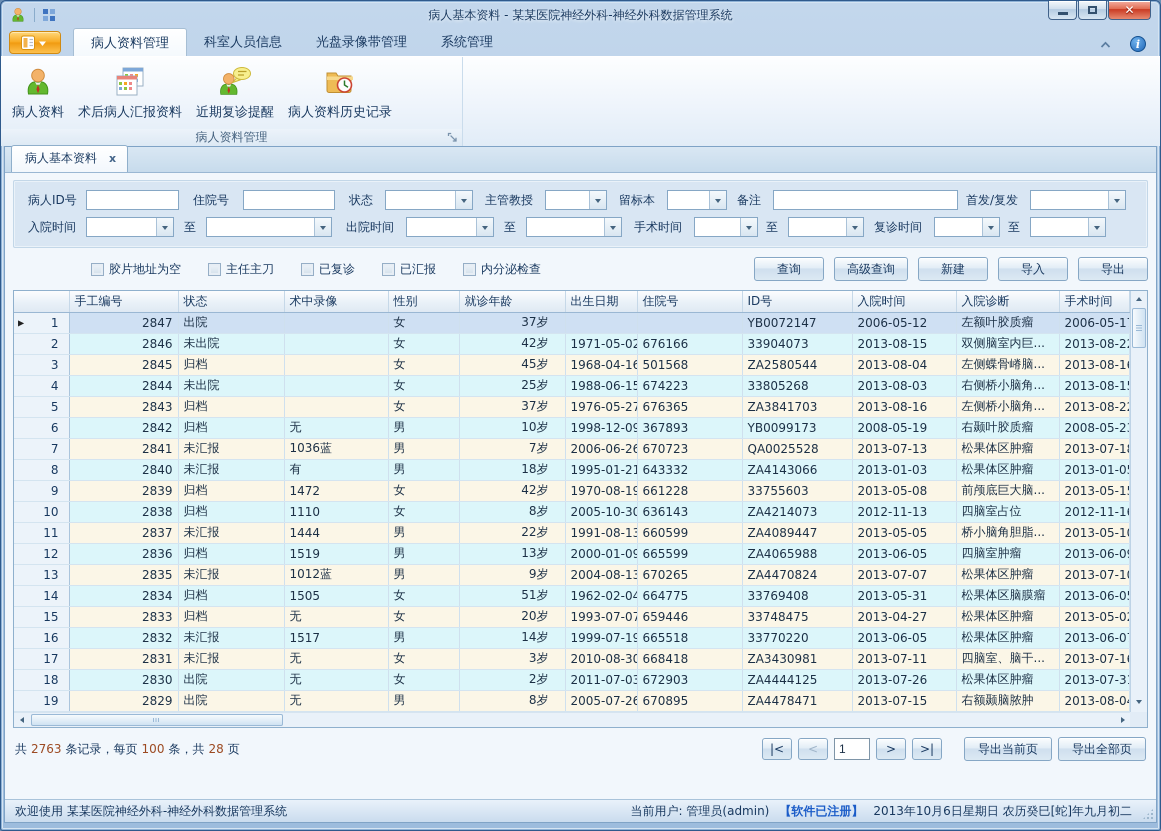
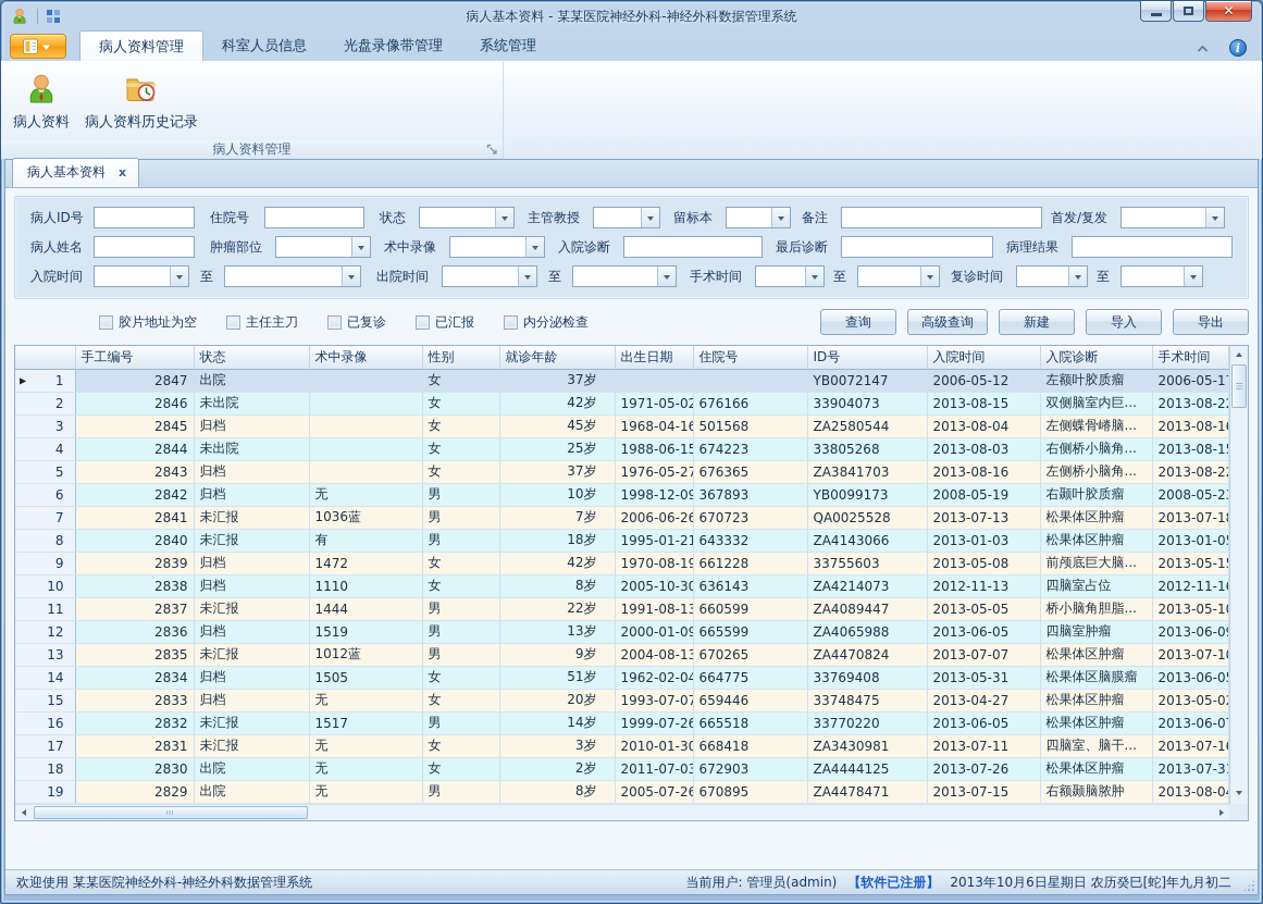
  病人基本资料 - 某某医院神经外科-神经外科数据管理系统
  ✕
  病人资料管理
  科室人员信息
  光盘录像带管理
  系统管理
  i
  病人资料
- 术后病人汇报资料
- 近期复诊提醒
  病人资料历史记录
  病人资料管理
  病人基本资料
  x
  病人ID号
  住院号
  状态
  主管教授
  留标本
  备注
  首发/复发
+ 病人姓名
+ 肿瘤部位
+ 术中录像
+ 入院诊断
+ 最后诊断
+ 病理结果
  入院时间
  至
  出院时间
  至
  手术时间
  至
  复诊时间
  至
  胶片地址为空
  主任主刀
  已复诊
  已汇报
  内分泌检查
  查询
  高级查询
  新建
  导入
  导出
  	手工编号	状态	术中录像	性别	就诊年龄	出生日期	住院号	ID号	入院时间	入院诊断	手术时间
  1	2847	出院		女	37岁			YB0072147	2006-05-12	左额叶胶质瘤	2006-05-1
  2	2846	未出院		女	42岁	1971-05-02	676166	33904073	2013-08-15	双侧脑室内巨...	2013-08-2
  3	2845	归档		女	45岁	1968-04-16	501568	ZA2580544	2013-08-04	左侧蝶骨嵴脑...	2013-08-1
  4	2844	未出院		女	25岁	1988-06-15	674223	33805268	2013-08-03	右侧桥小脑角...	2013-08-1
  5	2843	归档		女	37岁	1976-05-27	676365	ZA3841703	2013-08-16	左侧桥小脑角...	2013-08-2
  6	2842	归档	无	男	10岁	1998-12-09	367893	YB0099173	2008-05-19	右颞叶胶质瘤	2008-05-2
  7	2841	未汇报	1036蓝	男	7岁	2006-06-26	670723	QA0025528	2013-07-13	松果体区肿瘤	2013-07-1
  8	2840	未汇报	有	男	18岁	1995-01-21	643332	ZA4143066	2013-01-03	松果体区肿瘤	2013-01-0
  9	2839	归档	1472	女	42岁	1970-08-19	661228	33755603	2013-05-08	前颅底巨大脑...	2013-05-1
  10	2838	归档	1110	女	8岁	2005-10-30	636143	ZA4214073	2012-11-13	四脑室占位	2012-11-1
  11	2837	未汇报	1444	男	22岁	1991-08-13	660599	ZA4089447	2013-05-05	桥小脑角胆脂...	2013-05-1
  12	2836	归档	1519	男	13岁	2000-01-09	665599	ZA4065988	2013-06-05	四脑室肿瘤	2013-06-0
  13	2835	未汇报	1012蓝	男	9岁	2004-08-13	670265	ZA4470824	2013-07-07	松果体区肿瘤	2013-07-1
  14	2834	归档	1505	女	51岁	1962-02-04	664775	33769408	2013-05-31	松果体区脑膜瘤	2013-06-0
  15	2833	归档	无	女	20岁	1993-07-07	659446	33748475	2013-04-27	松果体区肿瘤	2013-05-0
- 16	2832	未汇报	1517	男	14岁	1999-07-19	665518	33770220	2013-06-05	松果体区肿瘤	2013-06-0
+ 16	2832	未汇报	1517	男	14岁	1999-07-26	665518	33770220	2013-06-05	松果体区肿瘤	2013-06-0
- 17	2831	未汇报	无	女	3岁	2010-08-30	668418	ZA3430981	2013-07-11	四脑室、脑干...	2013-07-1
+ 17	2831	未汇报	无	女	3岁	2010-01-30	668418	ZA3430981	2013-07-11	四脑室、脑干...	2013-07-1
  18	2830	出院	无	女	2岁	2011-07-03	672903	ZA4444125	2013-07-26	松果体区肿瘤	2013-07-3
  19	2829	出院	无	男	8岁	2005-07-26	670895	ZA4478471	2013-07-15	右额颞脑脓肿	2013-08-0
- 共 2763 条记录，每页 100 条，共 28 页
- |<
- <
- 1
- >
- >|
- 导出当前页
- 导出全部页
  欢迎使用 某某医院神经外科-神经外科数据管理系统
  当前用户: 管理员(admin)
  【软件已注册】
  2013年10月6日星期日 农历癸巳[蛇]年九月初二
